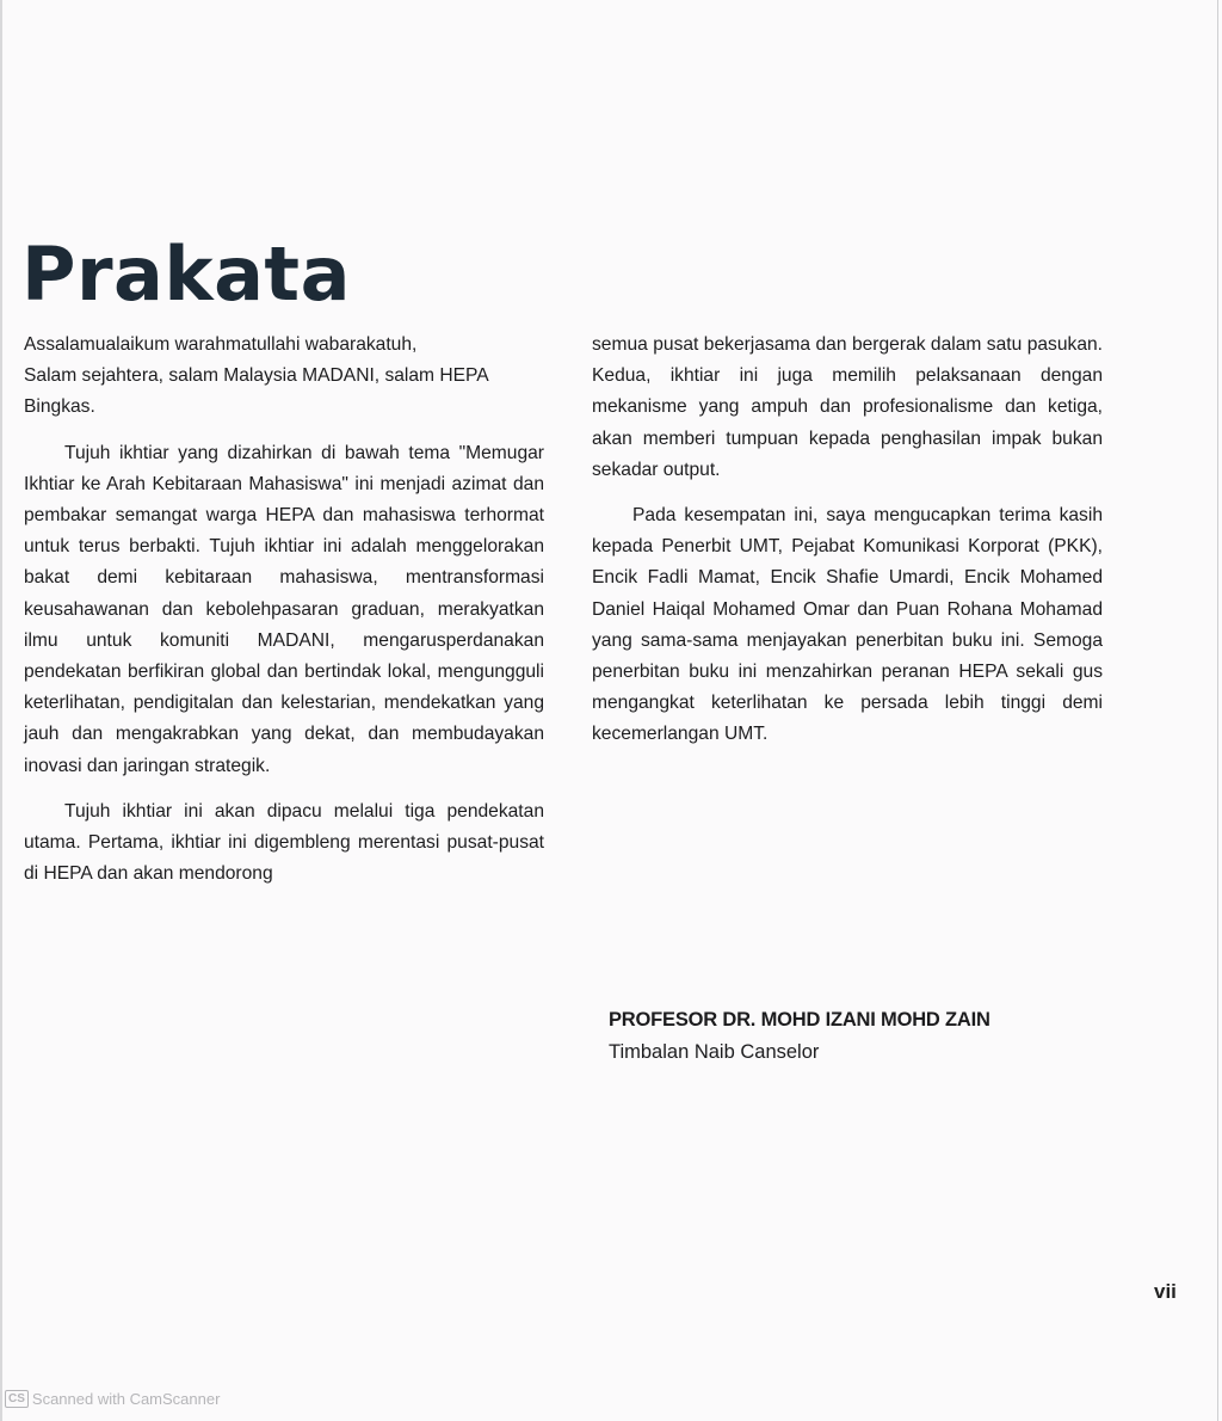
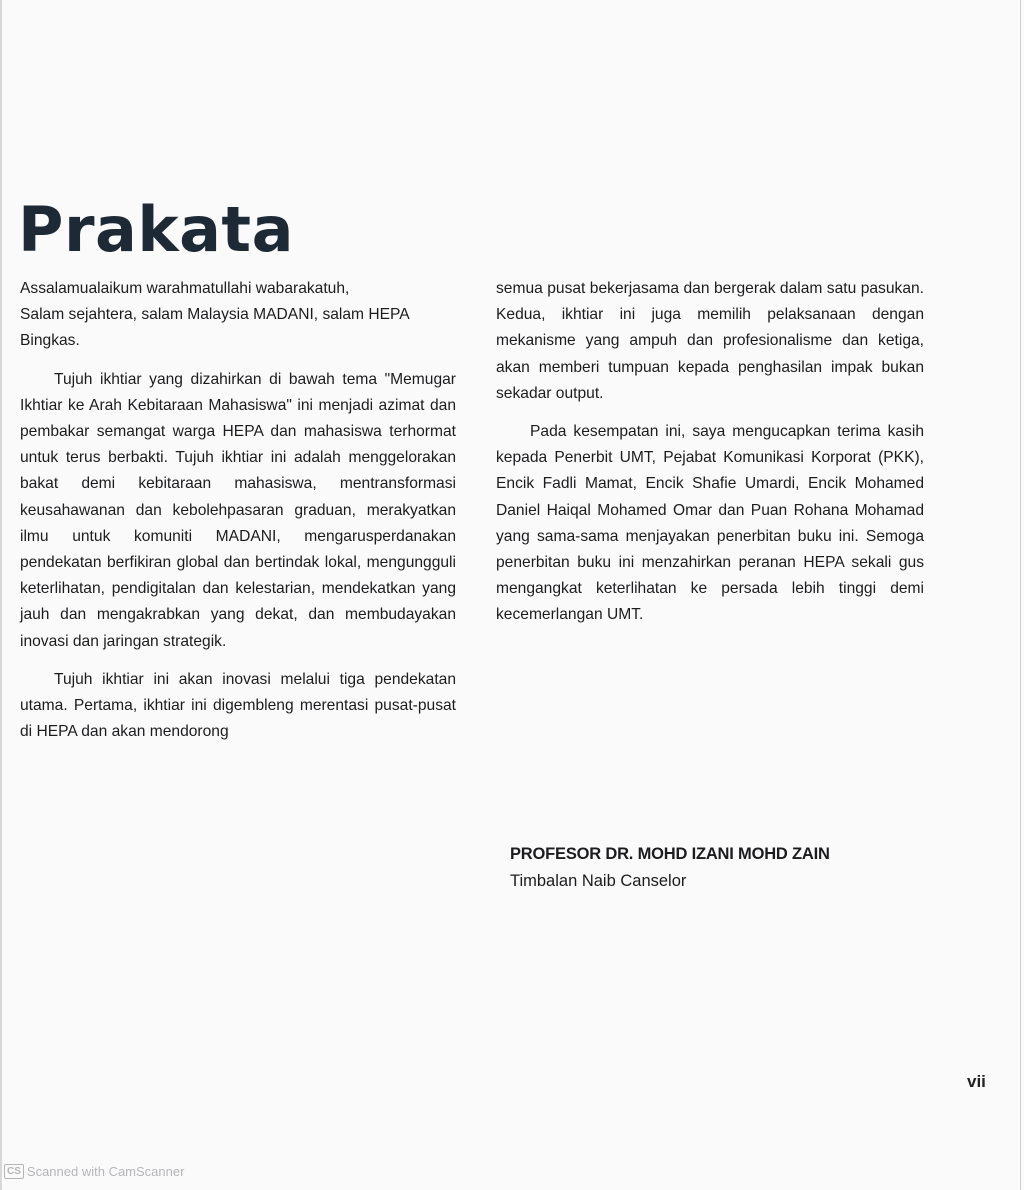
  Prakata
  Assalamualaikum warahmatullahi wabarakatuh,
  Salam sejahtera, salam Malaysia MADANI, salam HEPA Bingkas.
  Tujuh ikhtiar yang dizahirkan di bawah tema "Memugar Ikhtiar ke Arah Kebitaraan Mahasiswa" ini menjadi azimat dan pembakar semangat warga HEPA dan mahasiswa terhormat untuk terus berbakti. Tujuh ikhtiar ini adalah menggelorakan bakat demi kebitaraan mahasiswa, mentransformasi keusahawanan dan kebolehpasaran graduan, merakyatkan ilmu untuk komuniti MADANI, mengarusperdanakan pendekatan berfikiran global dan bertindak lokal, mengungguli keterlihatan, pendigitalan dan kelestarian, mendekatkan yang jauh dan mengakrabkan yang dekat, dan membudayakan inovasi dan jaringan strategik.
- Tujuh ikhtiar ini akan dipacu melalui tiga pendekatan utama. Pertama, ikhtiar ini digembleng merentasi pusat-pusat di HEPA dan akan mendorong
+ Tujuh ikhtiar ini akan inovasi melalui tiga pendekatan utama. Pertama, ikhtiar ini digembleng merentasi pusat-pusat di HEPA dan akan mendorong
  semua pusat bekerjasama dan bergerak dalam satu pasukan. Kedua, ikhtiar ini juga memilih pelaksanaan dengan mekanisme yang ampuh dan profesionalisme dan ketiga, akan memberi tumpuan kepada penghasilan impak bukan sekadar output.
  Pada kesempatan ini, saya mengucapkan terima kasih kepada Penerbit UMT, Pejabat Komunikasi Korporat (PKK), Encik Fadli Mamat, Encik Shafie Umardi, Encik Mohamed Daniel Haiqal Mohamed Omar dan Puan Rohana Mohamad yang sama-sama menjayakan penerbitan buku ini. Semoga penerbitan buku ini menzahirkan peranan HEPA sekali gus mengangkat keterlihatan ke persada lebih tinggi demi kecemerlangan UMT.
  PROFESOR DR. MOHD IZANI MOHD ZAIN
  Timbalan Naib Canselor
  vii
  CS
  Scanned with CamScanner
